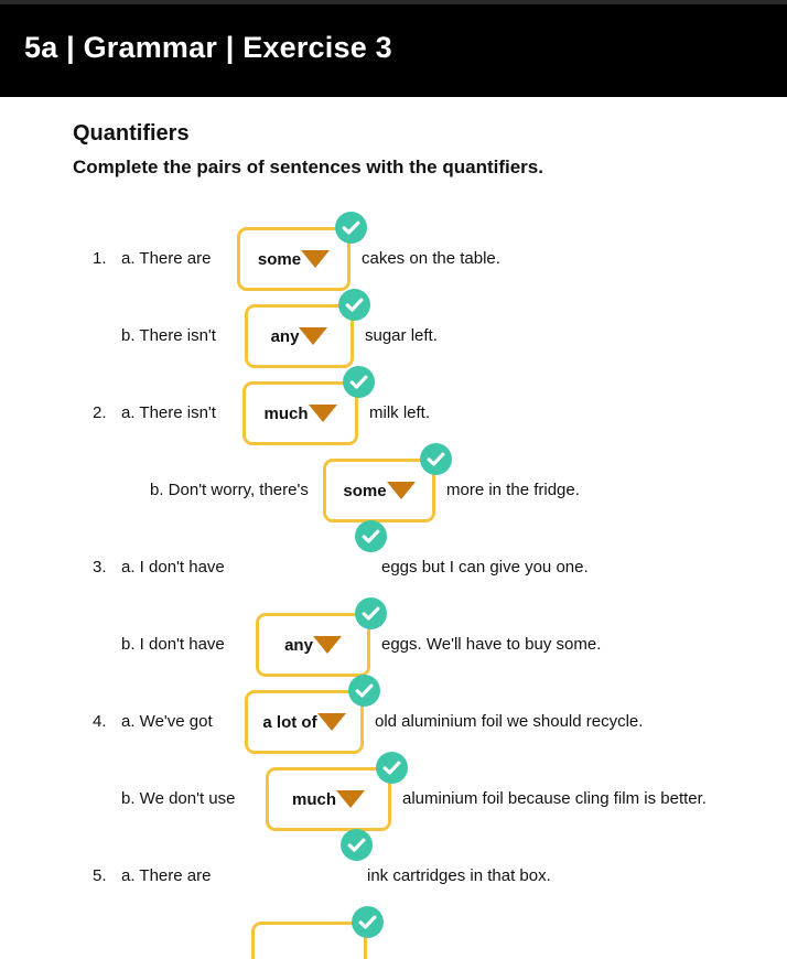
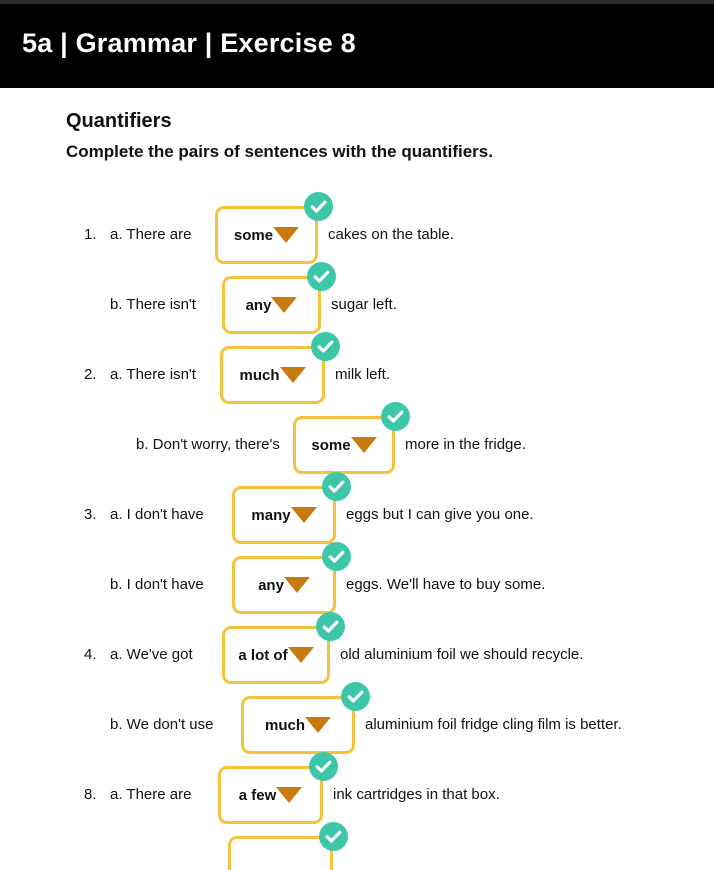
- 5a | Grammar | Exercise 3
+ 5a | Grammar | Exercise 8
  Quantifiers
  Complete the pairs of sentences with the quantifiers.
  1.
  a. There are
  some
  cakes on the table.
  b. There isn't
  any
  sugar left.
  2.
  a. There isn't
  much
  milk left.
  b. Don't worry, there's
  some
  more in the fridge.
  3.
  a. I don't have
+ many
  eggs but I can give you one.
  b. I don't have
  any
  eggs. We'll have to buy some.
  4.
  a. We've got
  a lot of
  old aluminium foil we should recycle.
  b. We don't use
  much
- aluminium foil because cling film is better.
+ aluminium foil fridge cling film is better.
- 5.
+ 8.
  a. There are
+ a few
  ink cartridges in that box.
